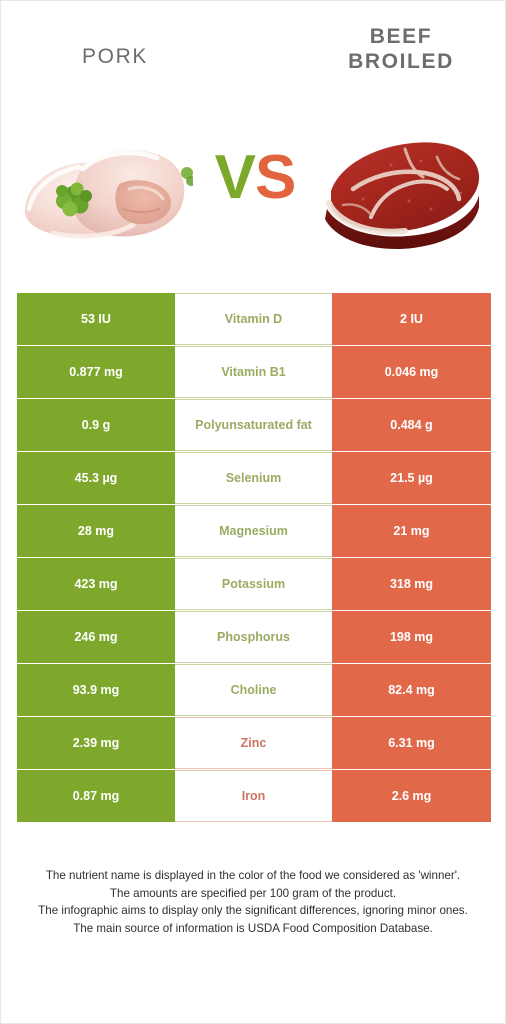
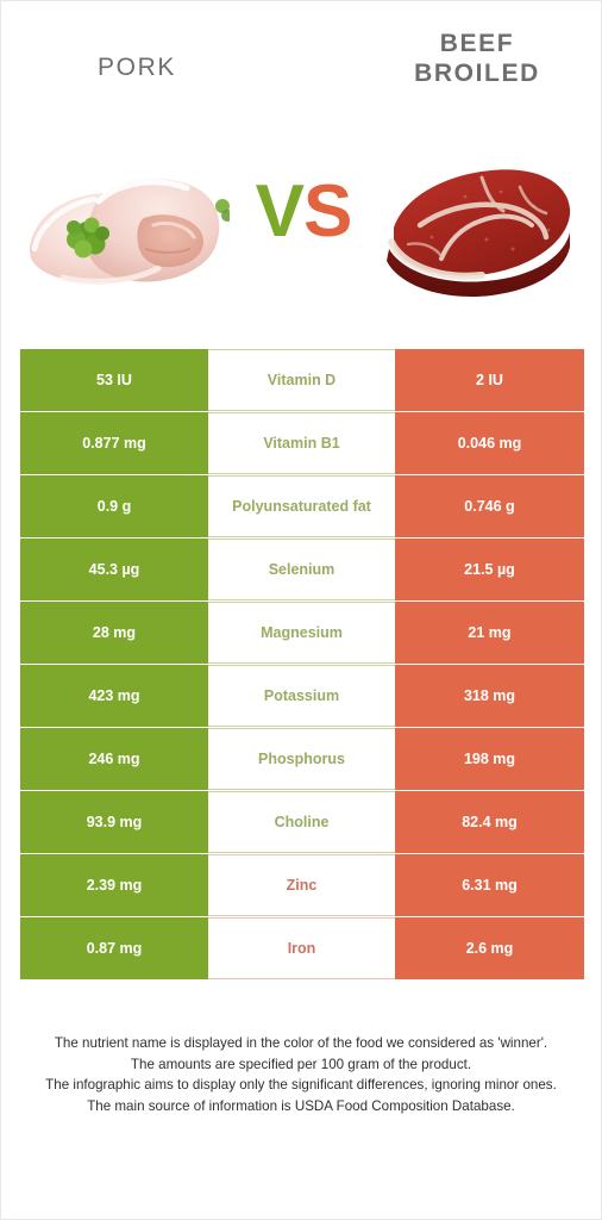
  PORK
  BEEF
  BROILED
  VS
  53 IU
  Vitamin D
  2 IU
  0.877 mg
  Vitamin B1
  0.046 mg
  0.9 g
  Polyunsaturated fat
- 0.484 g
+ 0.746 g
  45.3 µg
  Selenium
  21.5 µg
  28 mg
  Magnesium
  21 mg
  423 mg
  Potassium
  318 mg
  246 mg
  Phosphorus
  198 mg
  93.9 mg
  Choline
  82.4 mg
  2.39 mg
  Zinc
  6.31 mg
  0.87 mg
  Iron
  2.6 mg
  The nutrient name is displayed in the color of the food we considered as 'winner'.
  The amounts are specified per 100 gram of the product.
  The infographic aims to display only the significant differences, ignoring minor ones.
  The main source of information is USDA Food Composition Database.
